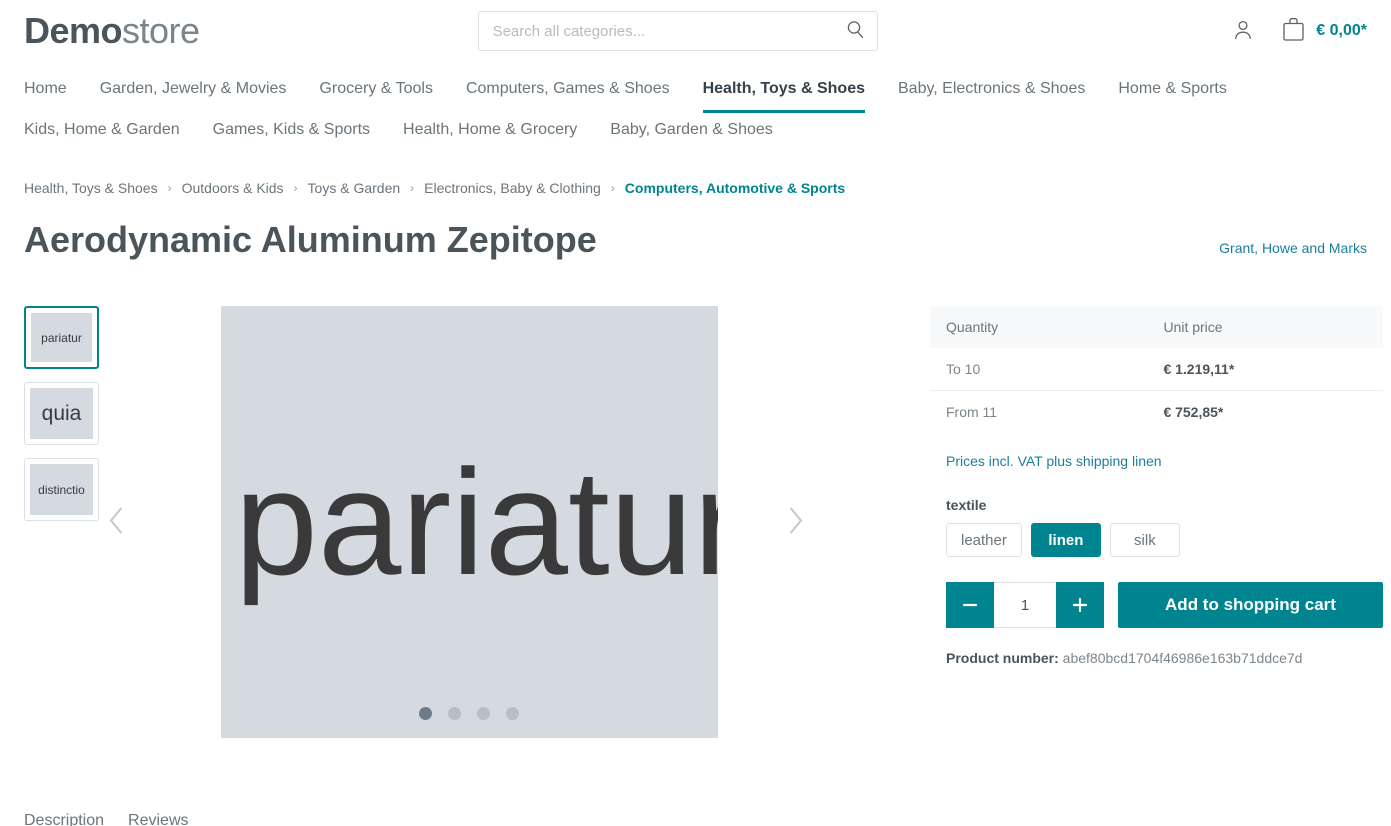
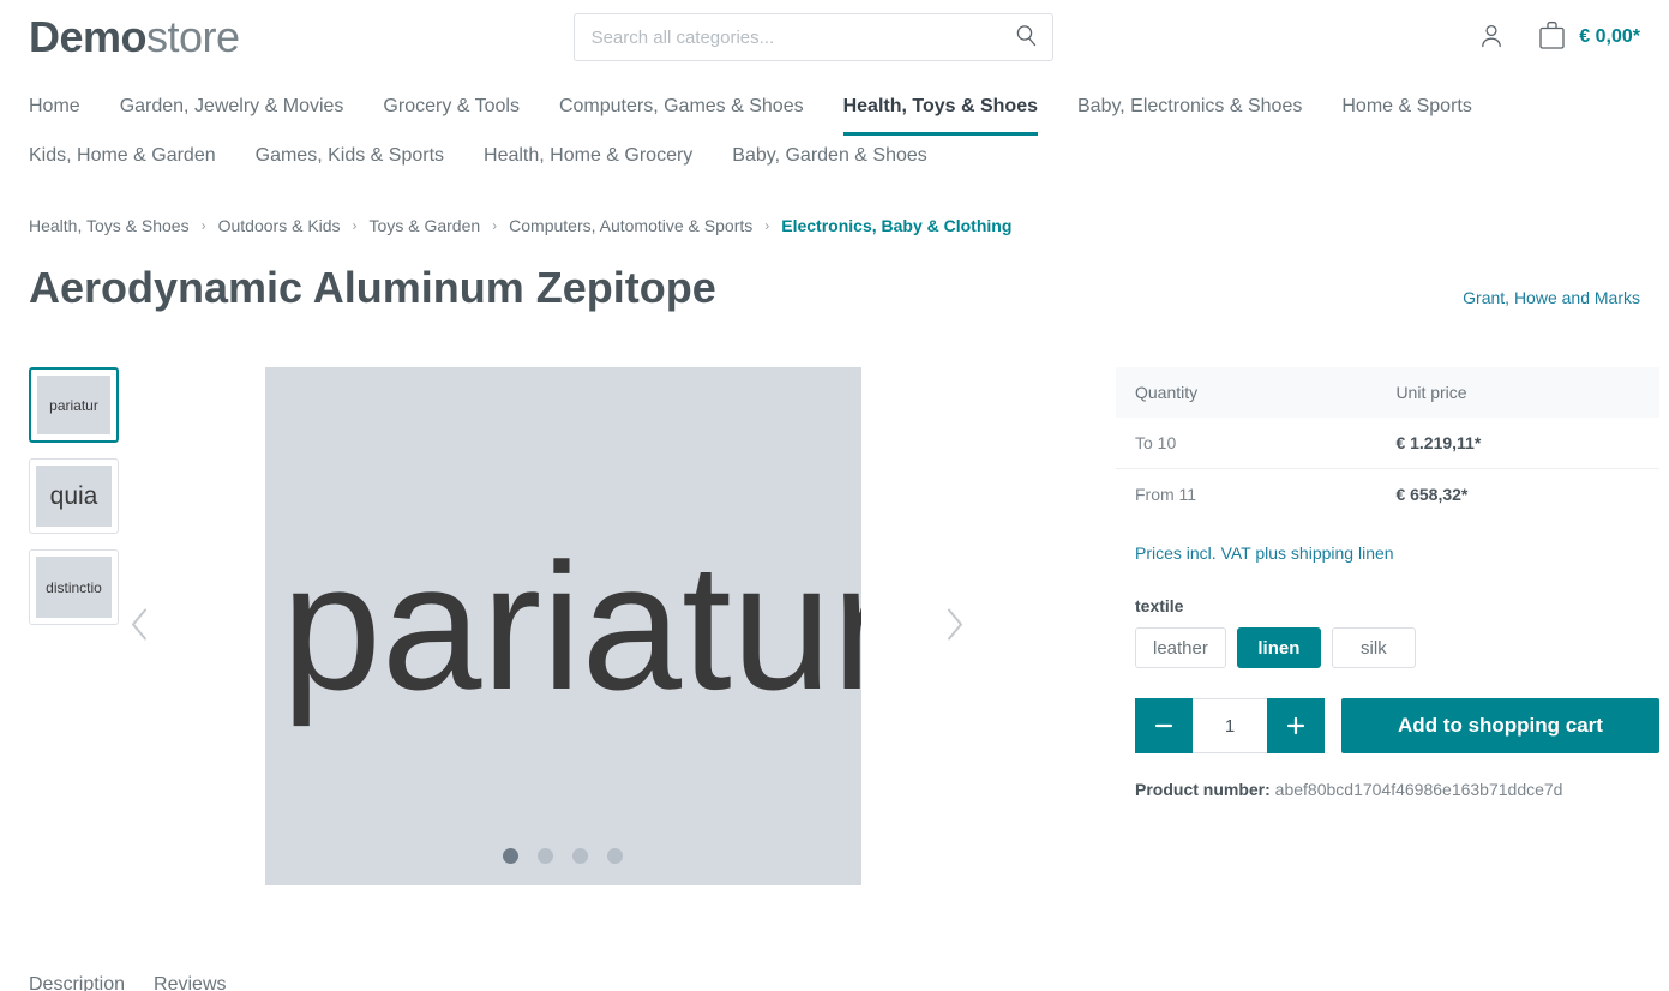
  Demostore
  Search all categories...
  € 0,00*
  Home
  Garden, Jewelry & Movies
  Grocery & Tools
  Computers, Games & Shoes
  Health, Toys & Shoes
  Baby, Electronics & Shoes
  Home & Sports
  Kids, Home & Garden
  Games, Kids & Sports
  Health, Home & Grocery
  Baby, Garden & Shoes
  Health, Toys & Shoes
  ›
  Outdoors & Kids
  ›
  Toys & Garden
  ›
- Electronics, Baby & Clothing
+ Computers, Automotive & Sports
  ›
- Computers, Automotive & Sports
+ Electronics, Baby & Clothing
  Aerodynamic Aluminum Zepitope
  Grant, Howe and Marks
  pariatur
  quia
  distinctio
  pariatu
  Quantity	Unit price
  To 10	€ 1.219,11*
- From 11	€ 752,85*
+ From 11	€ 658,32*
  Prices incl. VAT plus shipping linen
  textile
  leather
  linen
  silk
  1
  Add to shopping cart
  Product number: abef80bcd1704f46986e163b71ddce7d
  Description
  Reviews
